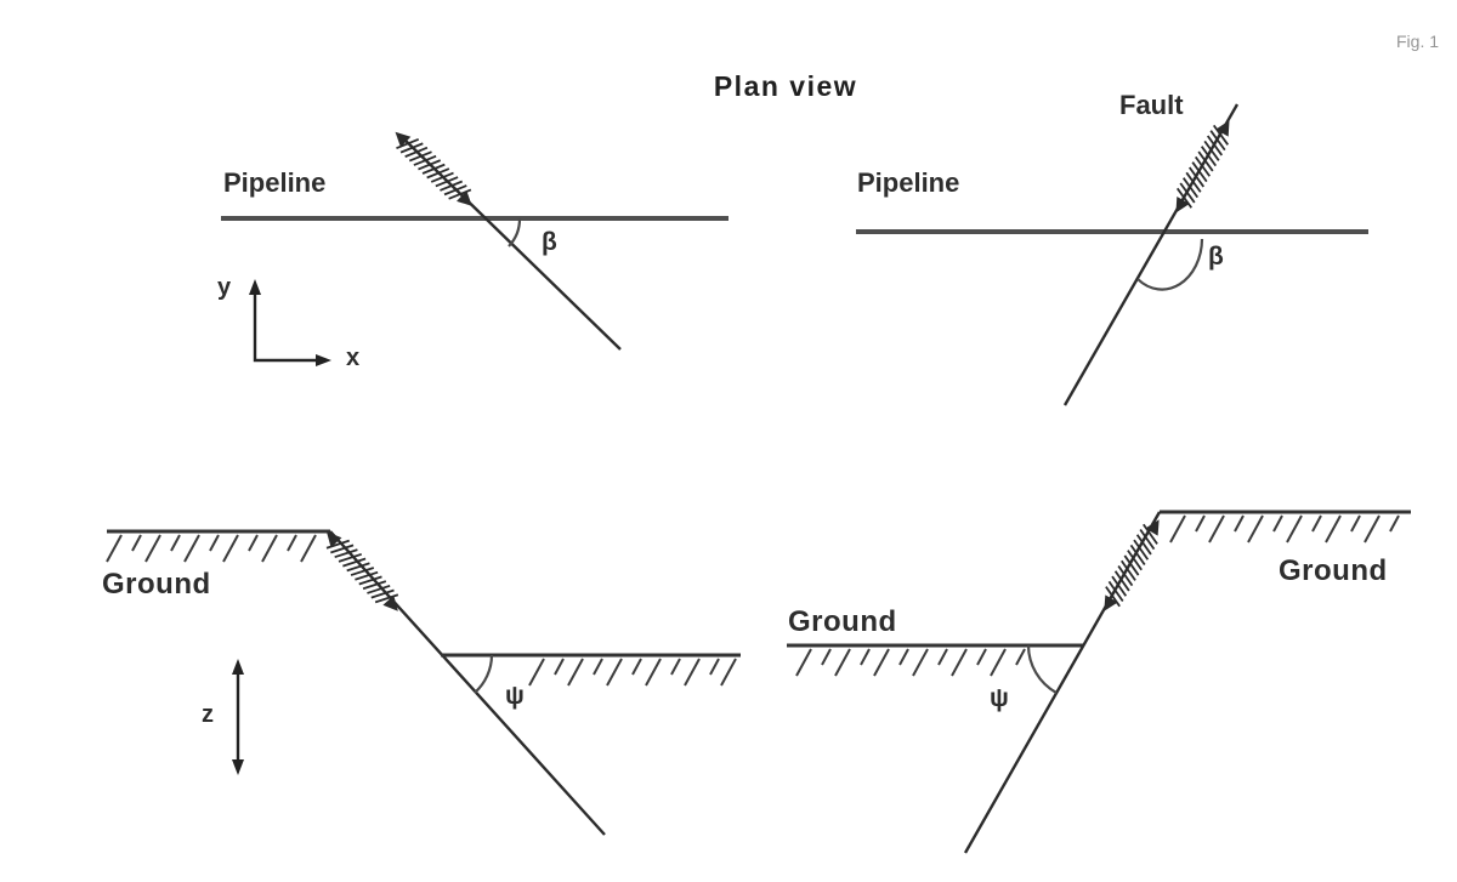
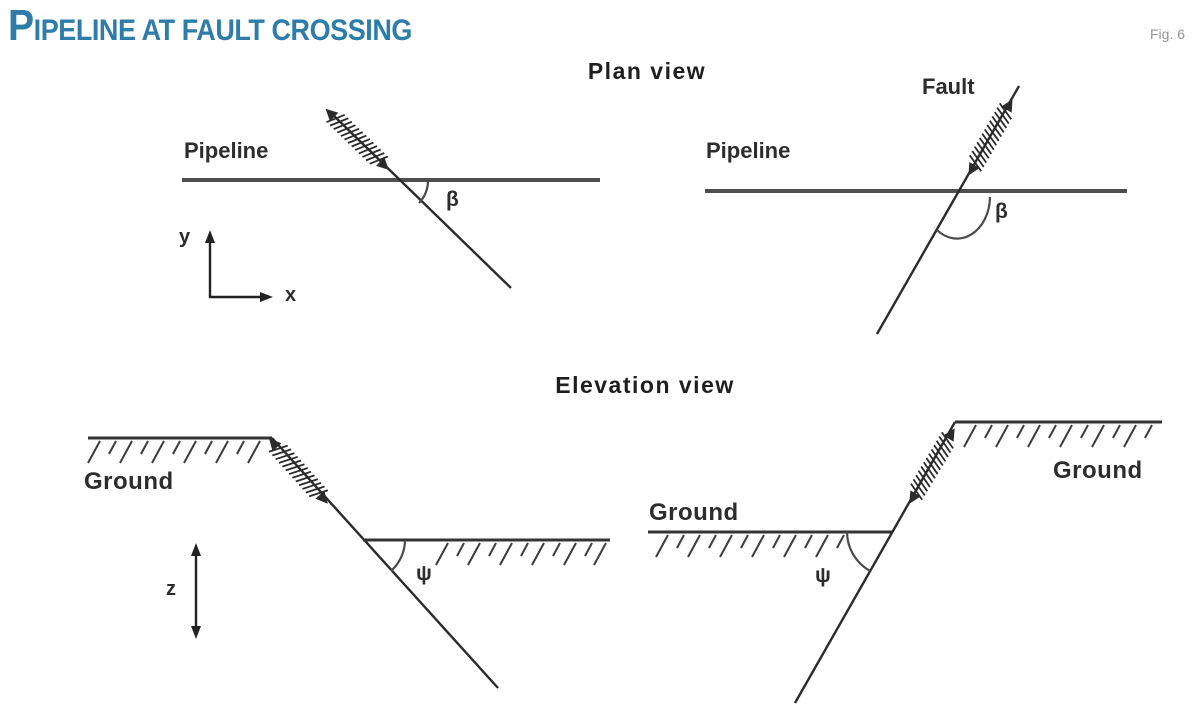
+ PIPELINE AT FAULT CROSSING
- Fig. 1
+ Fig. 6
  Plan view
+ Elevation view
  Pipeline
  β
  y
  x
  Pipeline
  Fault
  β
  Ground
  ψ
  z
  Ground
  Ground
  ψ
